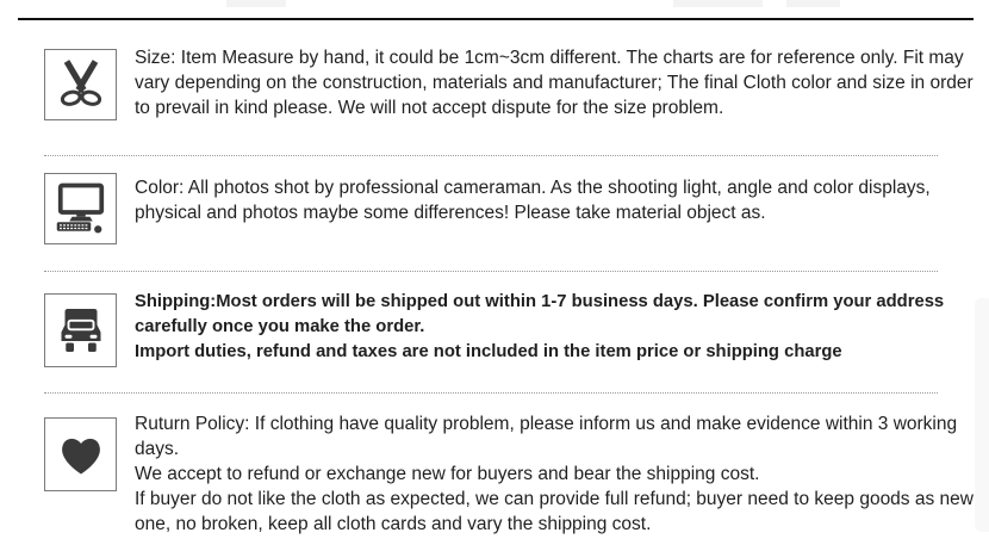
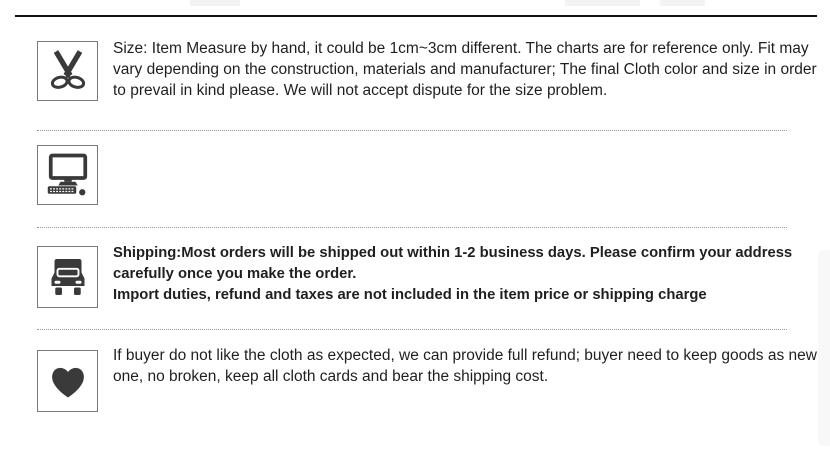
  Size: Item Measure by hand, it could be 1cm~3cm different. The charts are for reference only. Fit may vary depending on the construction, materials and manufacturer; The final Cloth color and size in order to prevail in kind please. We will not accept dispute for the size problem.
- Color: All photos shot by professional cameraman. As the shooting light, angle and color displays, physical and photos maybe some differences! Please take material object as.
- Shipping:Most orders will be shipped out within 1-7 business days. Please confirm your address carefully once you make the order.
+ Shipping:Most orders will be shipped out within 1-2 business days. Please confirm your address carefully once you make the order.
  Import duties, refund and taxes are not included in the item price or shipping charge
- Ruturn Policy: If clothing have quality problem, please inform us and make evidence within 3 working days.
- We accept to refund or exchange new for buyers and bear the shipping cost.
- If buyer do not like the cloth as expected, we can provide full refund; buyer need to keep goods as new one, no broken, keep all cloth cards and vary the shipping cost.
+ If buyer do not like the cloth as expected, we can provide full refund; buyer need to keep goods as new one, no broken, keep all cloth cards and bear the shipping cost.
